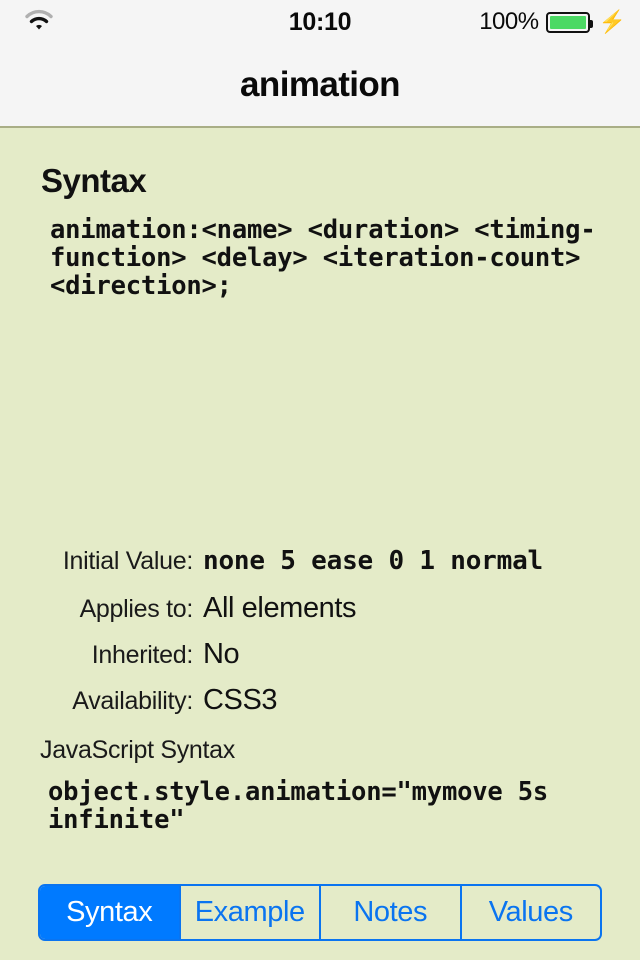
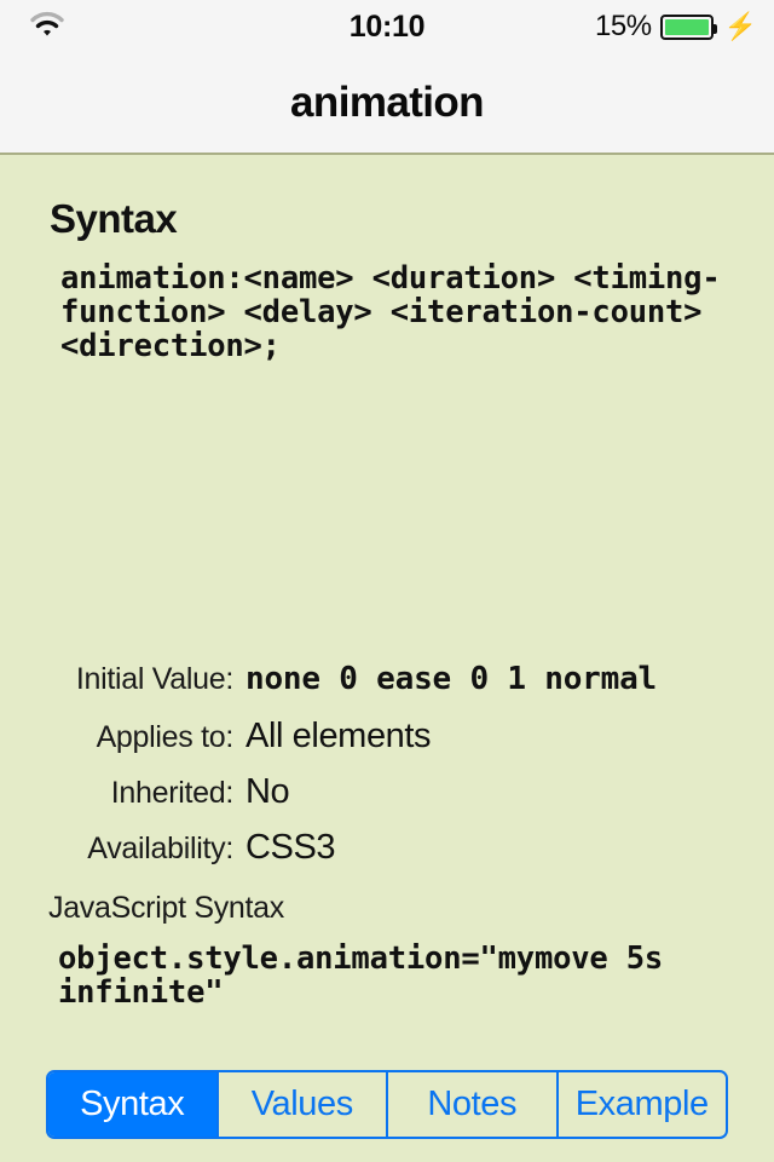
  10:10
- 100%
+ 15%
  ⚡
  animation
  Syntax
  animation:<name> <duration> <timing-function> <delay> <iteration-count> <direction>;
  Initial Value:
- none 5 ease 0 1 normal
+ none 0 ease 0 1 normal
  Applies to:
  All elements
  Inherited:
  No
  Availability:
  CSS3
  JavaScript Syntax
  object.style.animation="mymove 5s infinite"
  Syntax
- Example
+ Values
  Notes
- Values
+ Example
